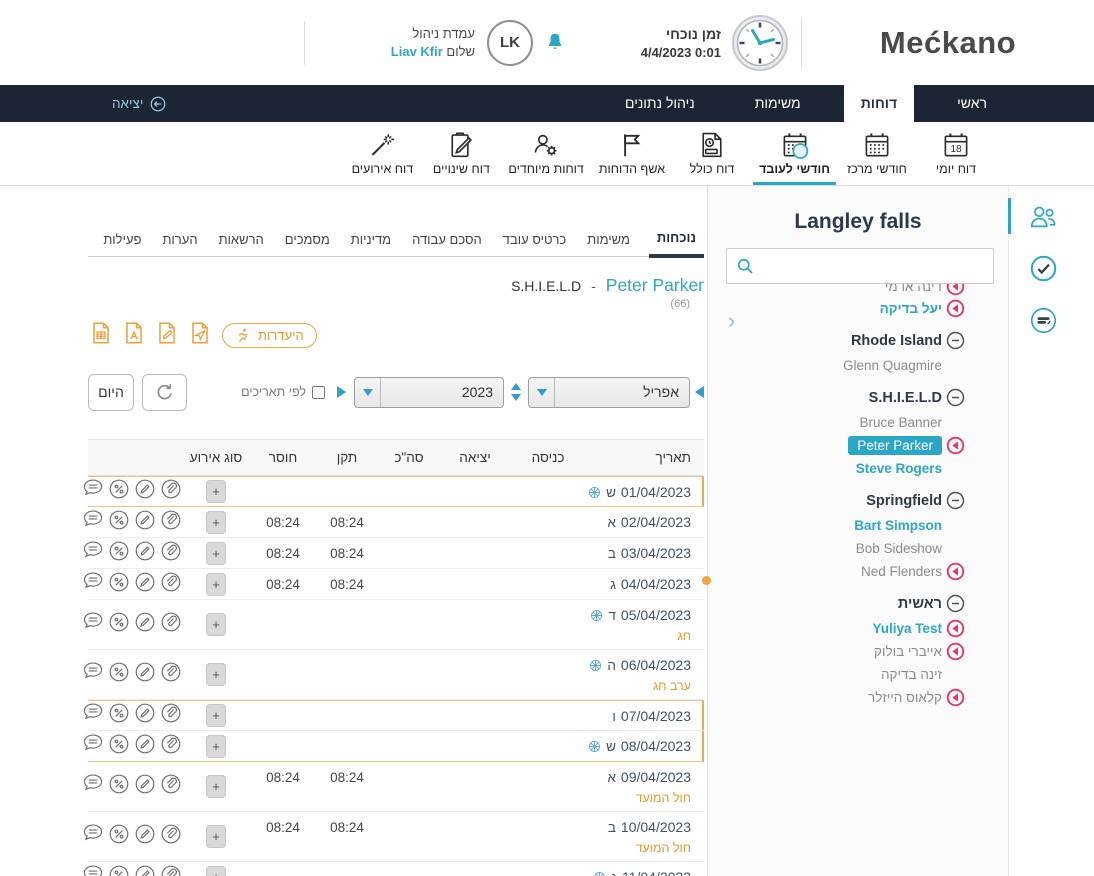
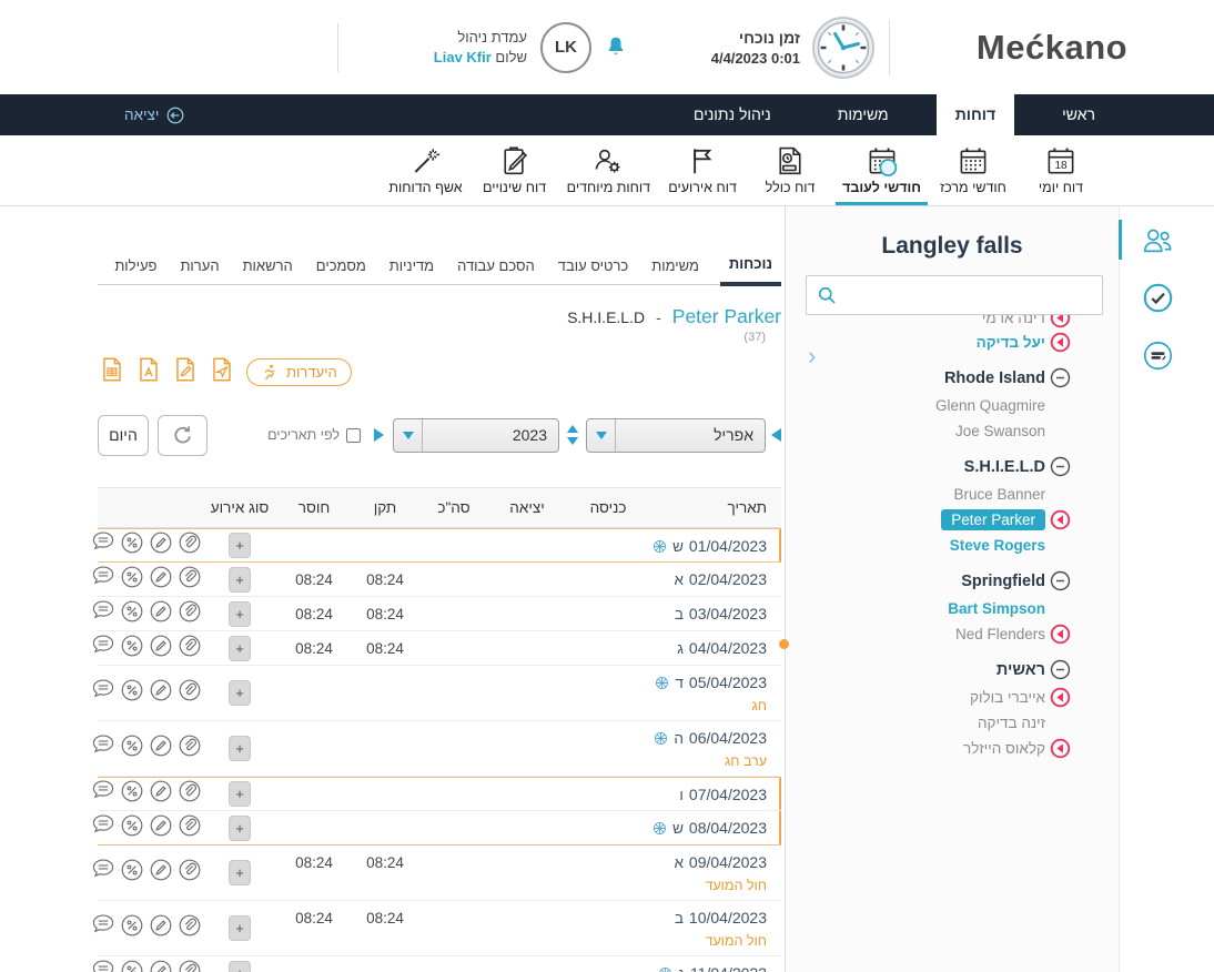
  Mećkano
  זמן נוכחי
  0:01 4/4/2023
  LK
  עמדת ניהול
  שלום Liav Kfir
  ראשי
  דוחות
  משימות
  ניהול נתונים
  יציאה
  18
  דוח יומי
  חודשי מרכז
  חודשי לעובד
  דוח כולל
- אשף הדוחות
+ דוח אירועים
  דוחות מיוחדים
  דוח שינויים
- דוח אירועים
+ אשף הדוחות
  Langley falls
  ‹
  דינה או מי
  יעל בדיקה
  Rhode Island
  Glenn Quagmire
+ Joe Swanson
  S.H.I.E.L.D
  Bruce Banner
  Peter Parker
  Steve Rogers
  Springfield
  Bart Simpson
- Bob Sideshow
  Ned Flenders
  ראשית
- Yuliya Test
  אייברי בולוק
  זינה בדיקה
  קלאוס הייזלר
  נוכחות
  משימות
  כרטיס עובד
  הסכם עבודה
  מדיניות
  מסמכים
  הרשאות
  הערות
  פעילות
  Peter Parker
  -
  S.H.I.E.L.D
- (66)
+ (37)
  היעדרות
  אפריל
  2023
  לפי תאריכים
  היום
  תאריך
  כניסה
  יציאה
  סה"כ
  תקן
  חוסר
  סוג אירוע
  01/04/2023
  ש
  +
  02/04/2023
  א
  08:24
  08:24
  +
  03/04/2023
  ב
  08:24
  08:24
  +
  04/04/2023
  ג
  08:24
  08:24
  +
  05/04/2023
  ד
  חג
  +
  06/04/2023
  ה
  ערב חג
  +
  07/04/2023
  ו
  +
  08/04/2023
  ש
  +
  09/04/2023
  א
  חול המועד
  08:24
  08:24
  +
  10/04/2023
  ב
  חול המועד
  08:24
  08:24
  +
